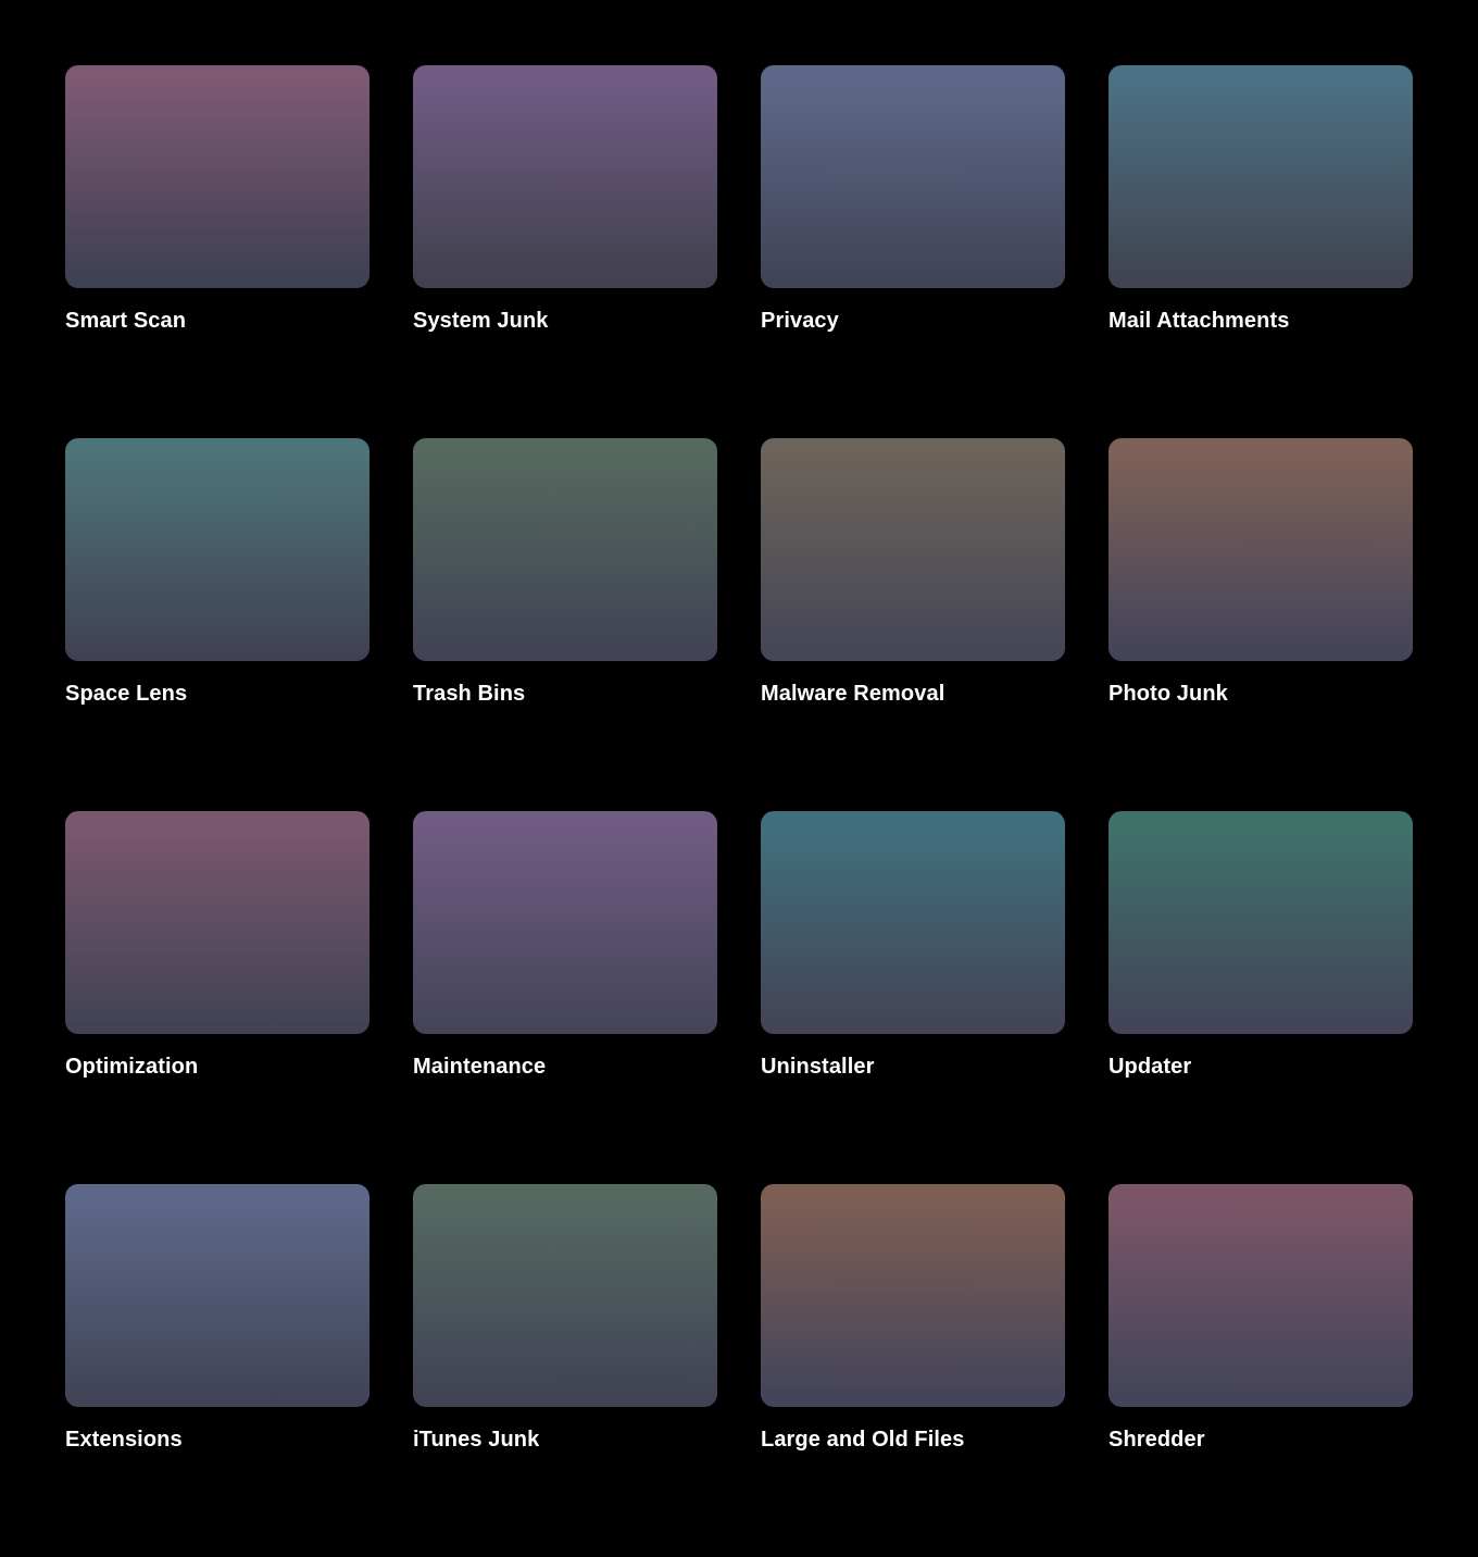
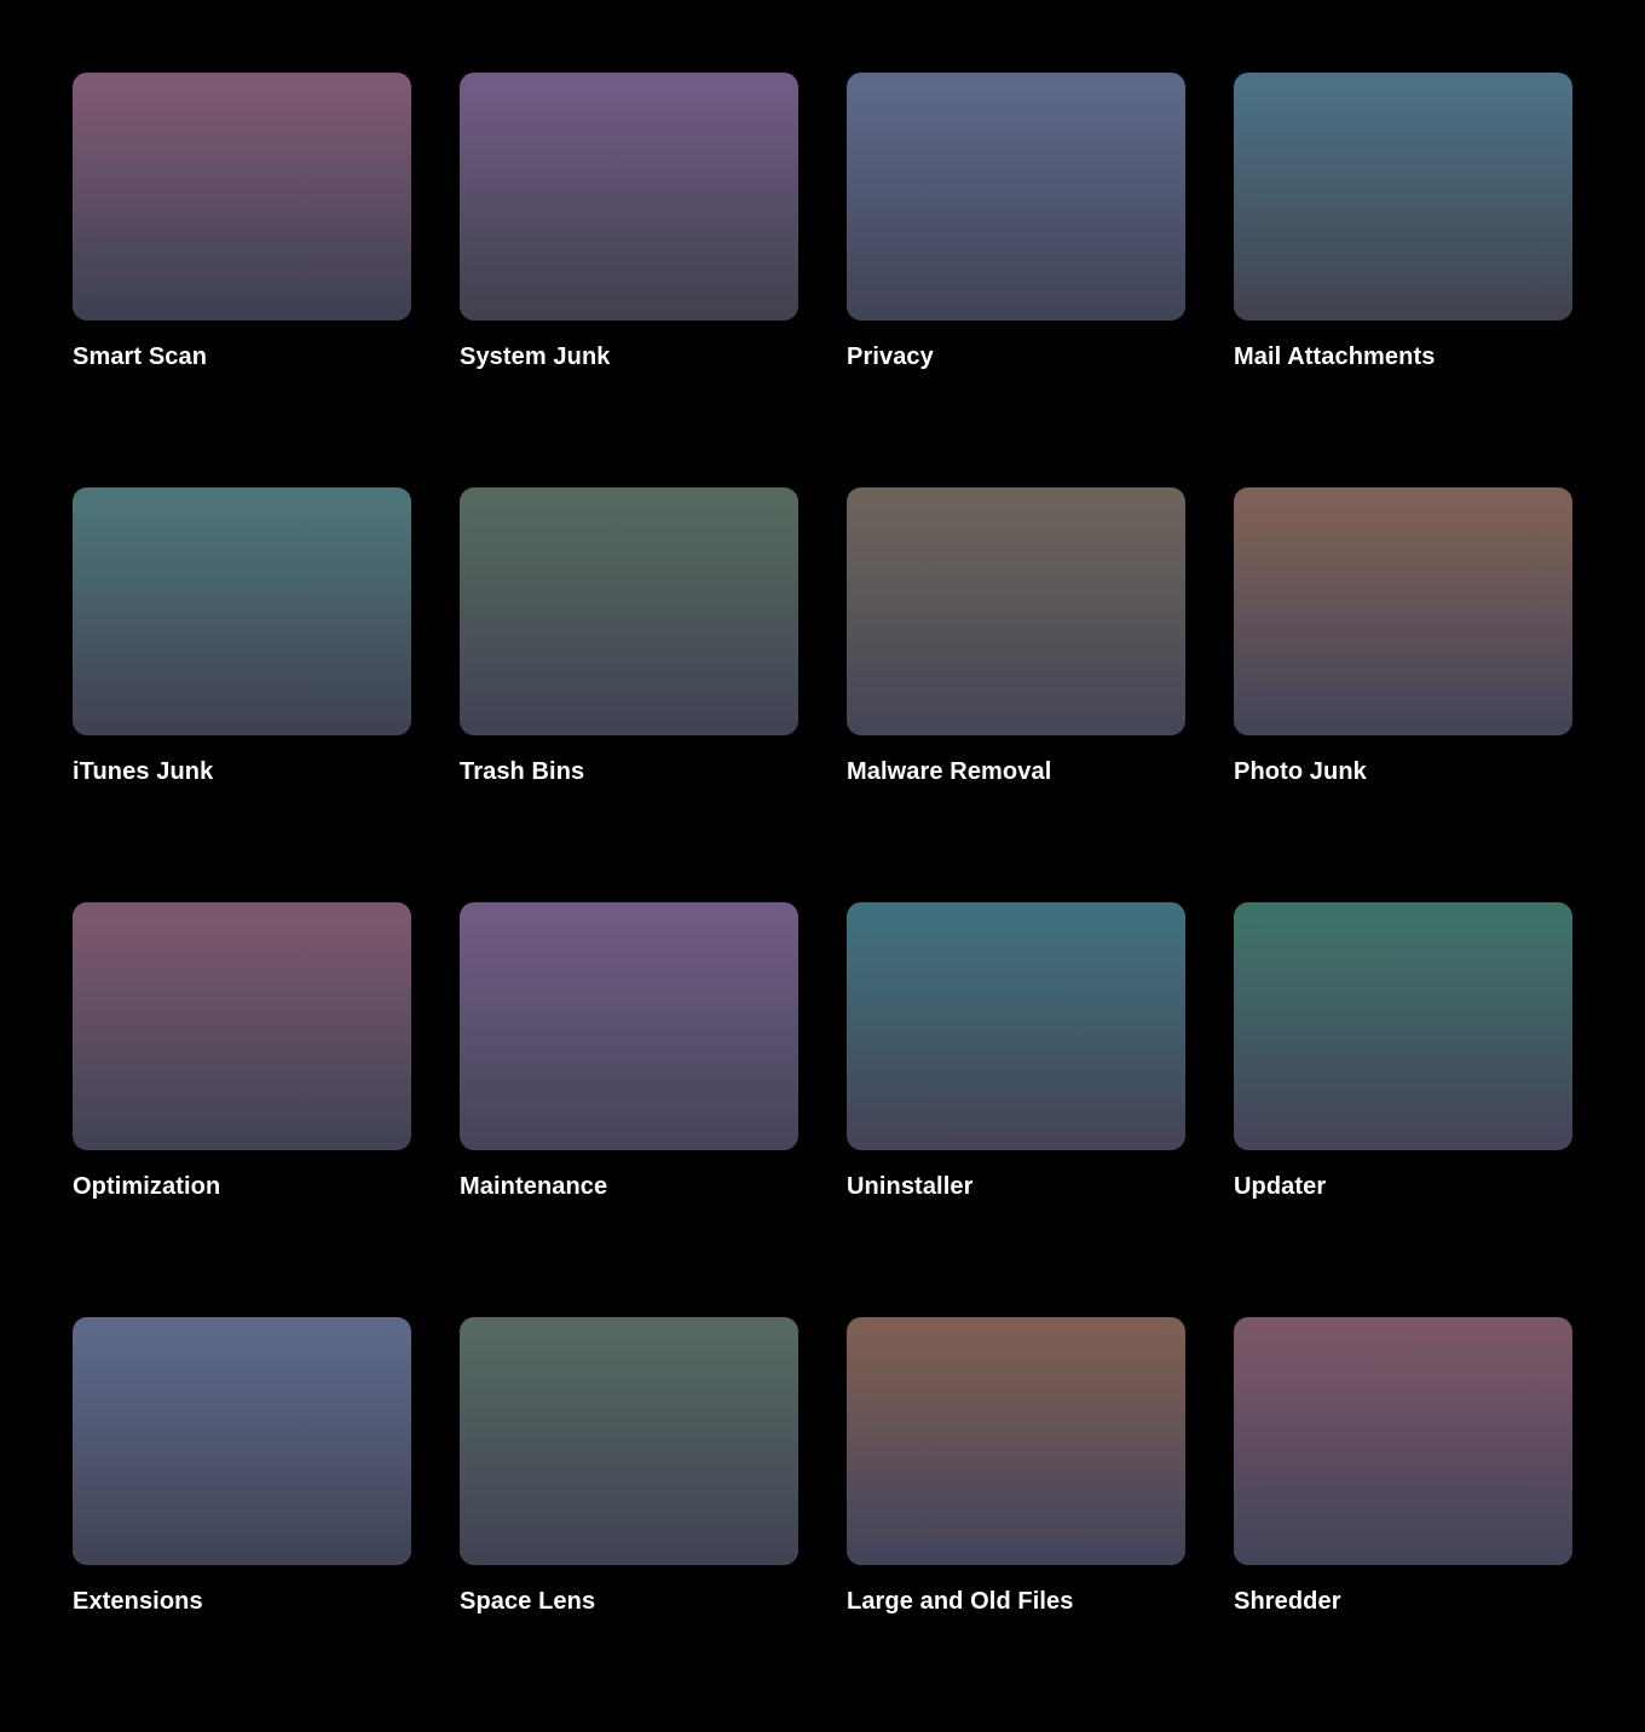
  Smart Scan
  System Junk
  Privacy
  Mail Attachments
- Space Lens
+ iTunes Junk
  Trash Bins
  Malware Removal
  Photo Junk
  Optimization
  Maintenance
  Uninstaller
  Updater
  Extensions
- iTunes Junk
+ Space Lens
  Large and Old Files
  Shredder
